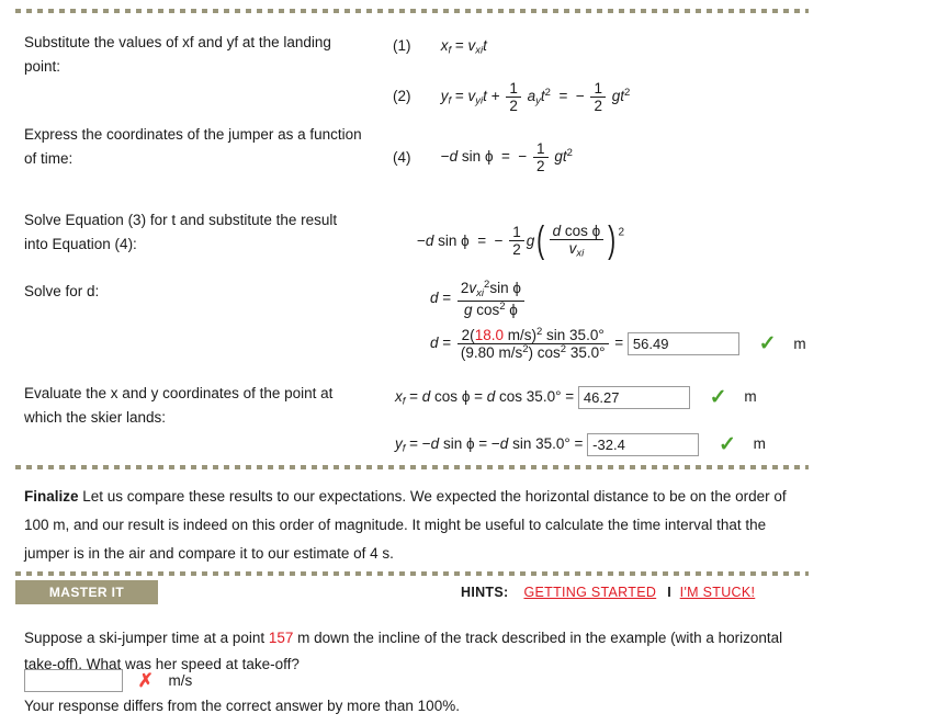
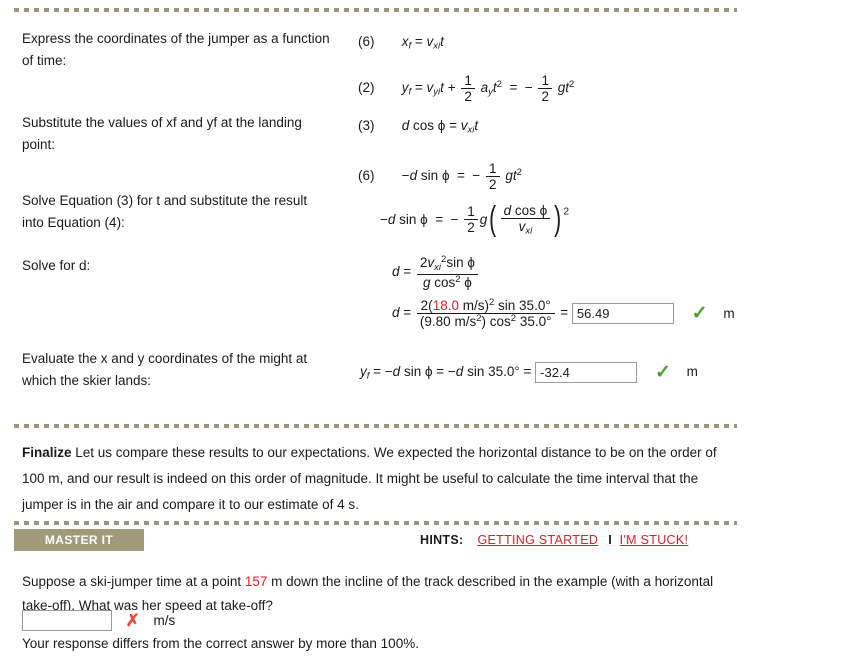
- Substitute the values of xf and yf at the landing point:
+ Express the coordinates of the jumper as a function of time:
- (1) xf = vxit
+ (6) xf = vxit
  (2) yf = vyit +
  1
  2
  ayt2 = −
  1
  2
  gt2
- Express the coordinates of the jumper as a function of time:
+ Substitute the values of xf and yf at the landing point:
+ (3) d cos ϕ = vxit
- (4) −d sin ϕ = −
+ (6) −d sin ϕ = −
  1
  2
  gt2
  Solve Equation (3) for t and substitute the result into Equation (4):
  −d sin ϕ = −
  1
  2
  g (
  d cos ϕ
  vxi
  ) 2
  Solve for d:
  d =
  2vxi2sin ϕ
  g cos2 ϕ
  d =
  2(18.0 m/s)2 sin 35.0°
  (9.80 m/s2) cos2 35.0°
  = 56.49 ✓ m
- Evaluate the x and y coordinates of the point at which the skier lands:
+ Evaluate the x and y coordinates of the might at which the skier lands:
- xf = d cos ϕ = d cos 35.0° = 46.27 ✓ m
  yf = −d sin ϕ = −d sin 35.0° = -32.4 ✓ m
  Finalize Let us compare these results to our expectations. We expected the horizontal distance to be on the order of 100 m, and our result is indeed on this order of magnitude. It might be useful to calculate the time interval that the jumper is in the air and compare it to our estimate of 4 s.
  MASTER IT
  HINTS: GETTING STARTED I I'M STUCK!
  Suppose a ski-jumper time at a point 157 m down the incline of the track described in the example (with a horizontal take-off). What was her speed at take-off?
  ✗ m/s
  Your response differs from the correct answer by more than 100%.
